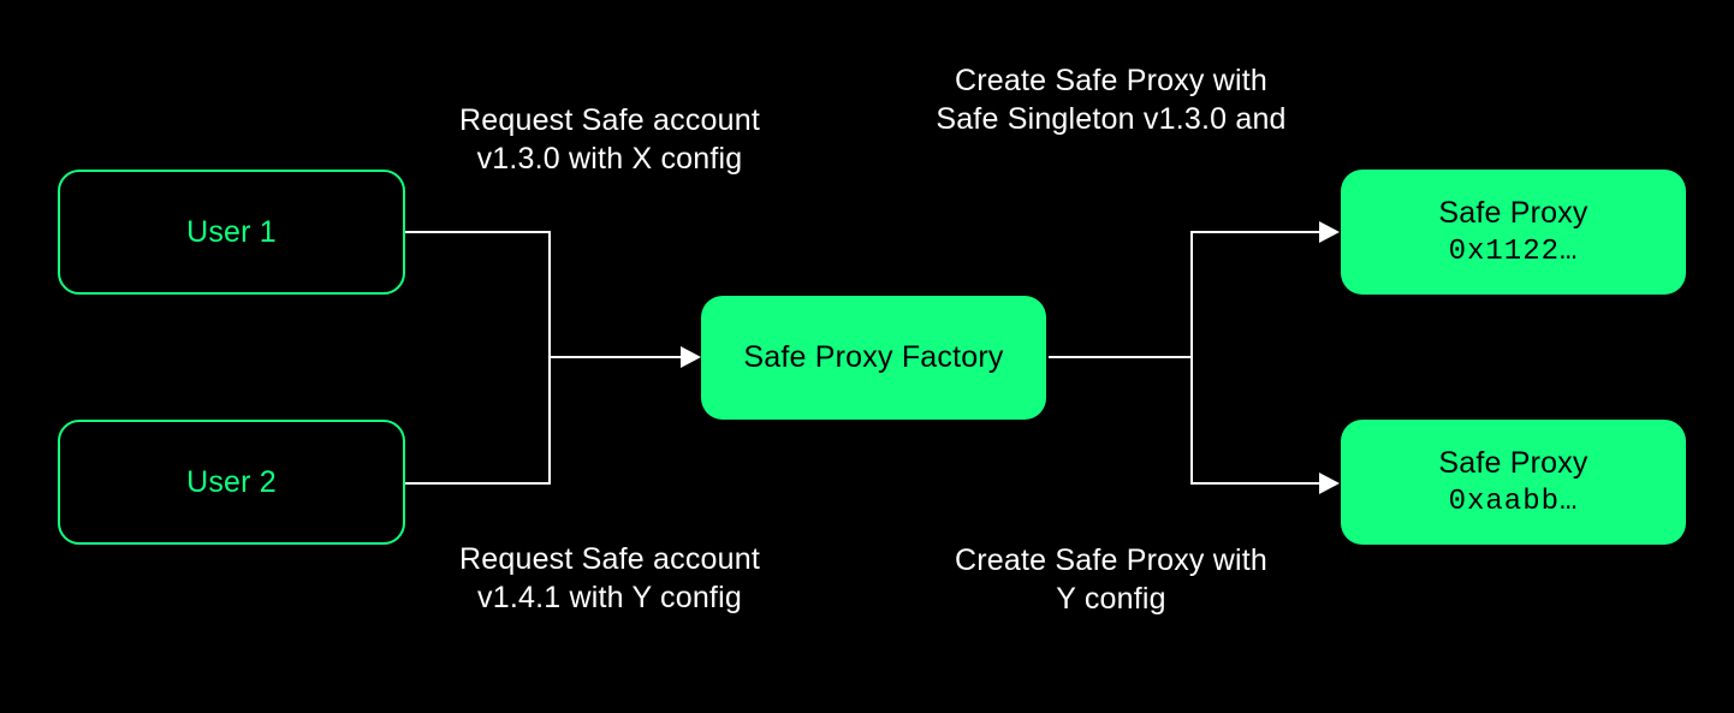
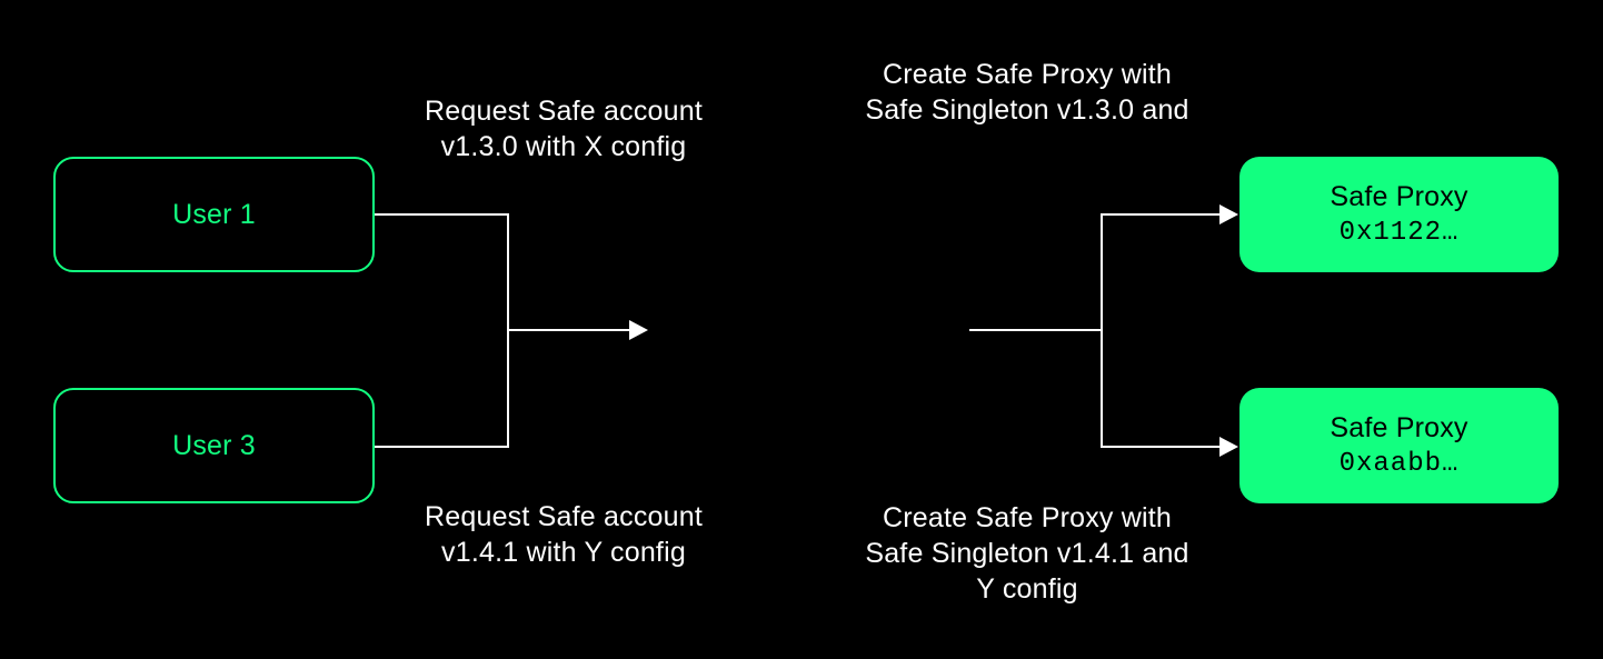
  User 1
- User 2
+ User 3
- Safe Proxy Factory
  Safe Proxy
  0x1122…
  Safe Proxy
  0xaabb…
  Request Safe account
  v1.3.0 with X config
  Create Safe Proxy with
  Safe Singleton v1.3.0 and
  Request Safe account
  v1.4.1 with Y config
  Create Safe Proxy with
+ Safe Singleton v1.4.1 and
  Y config
